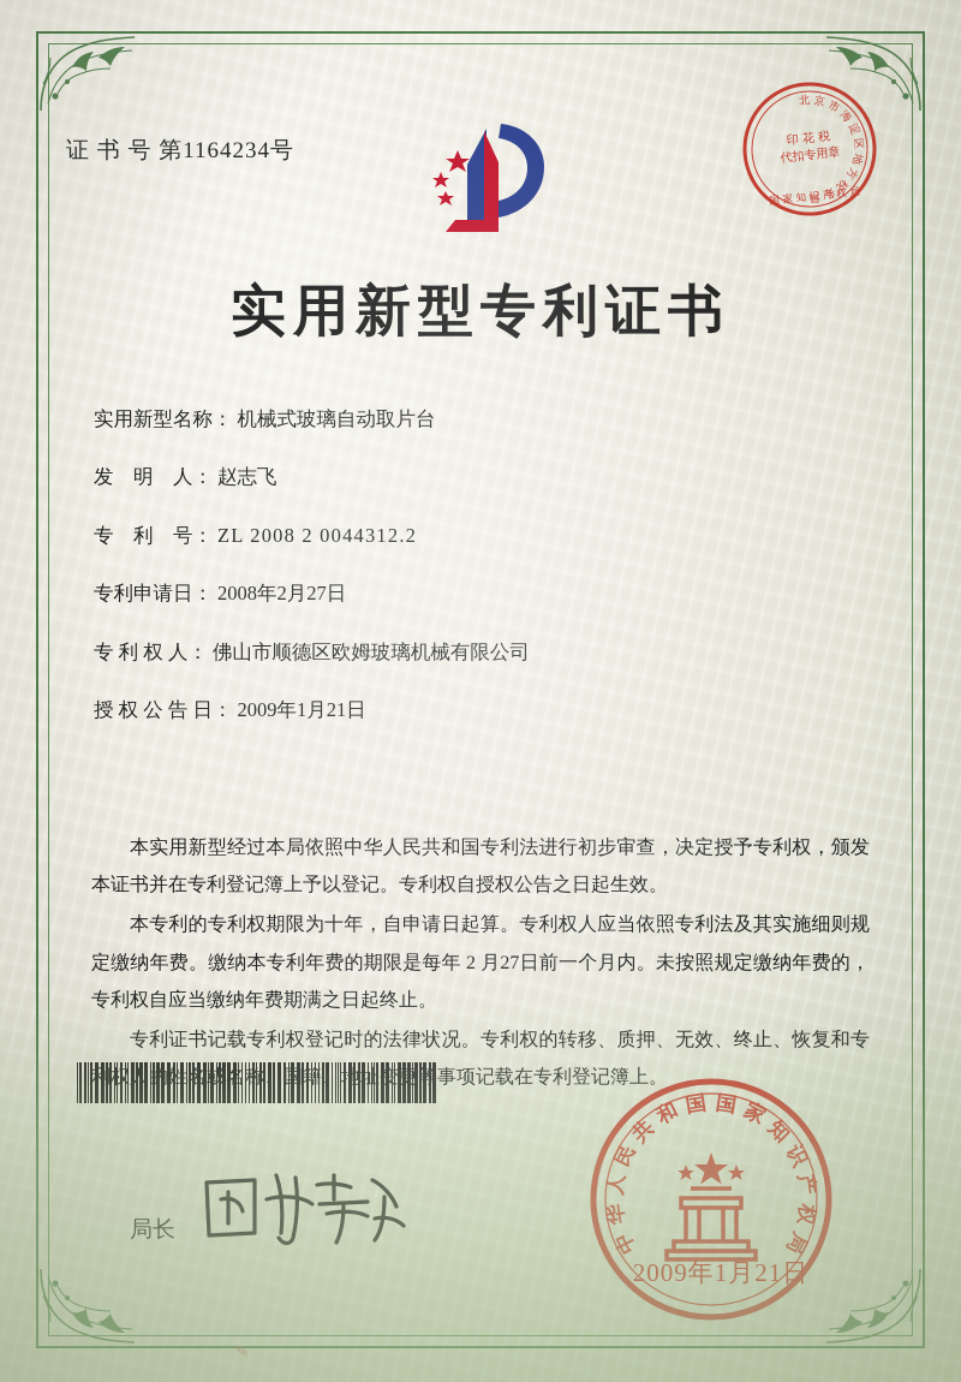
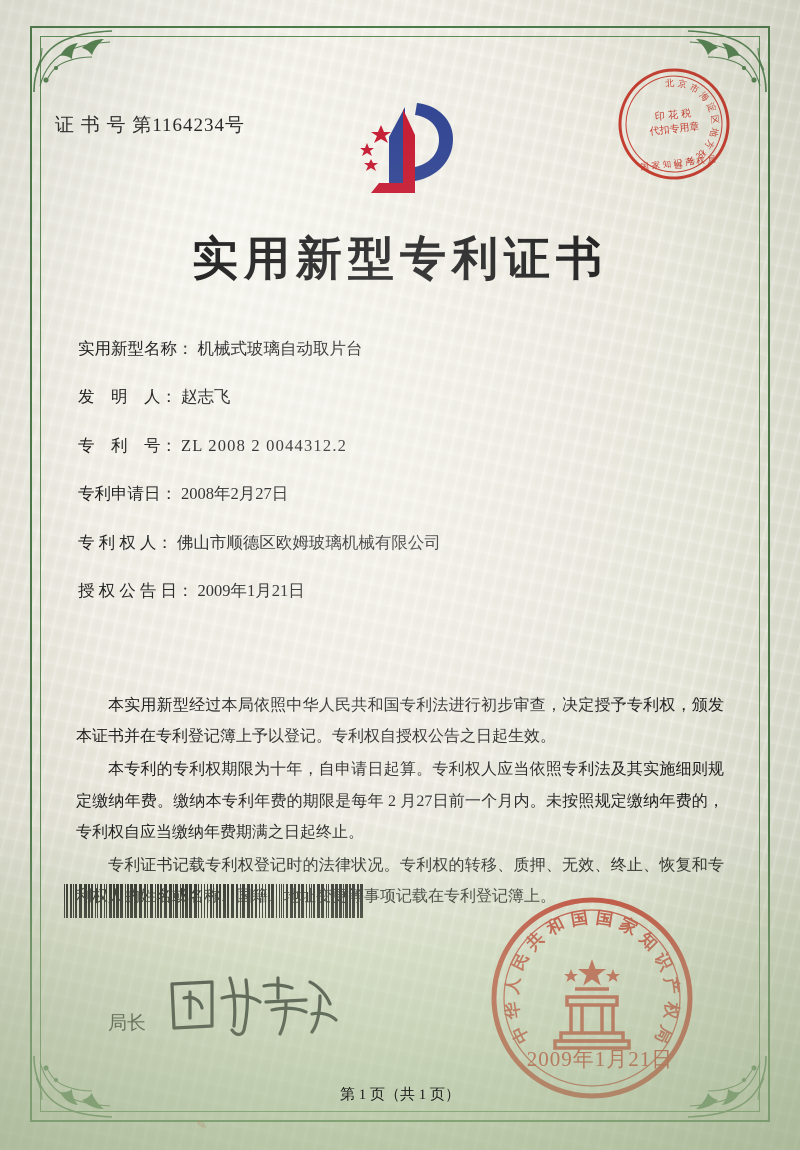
+ 第 1 页（共 1 页）
